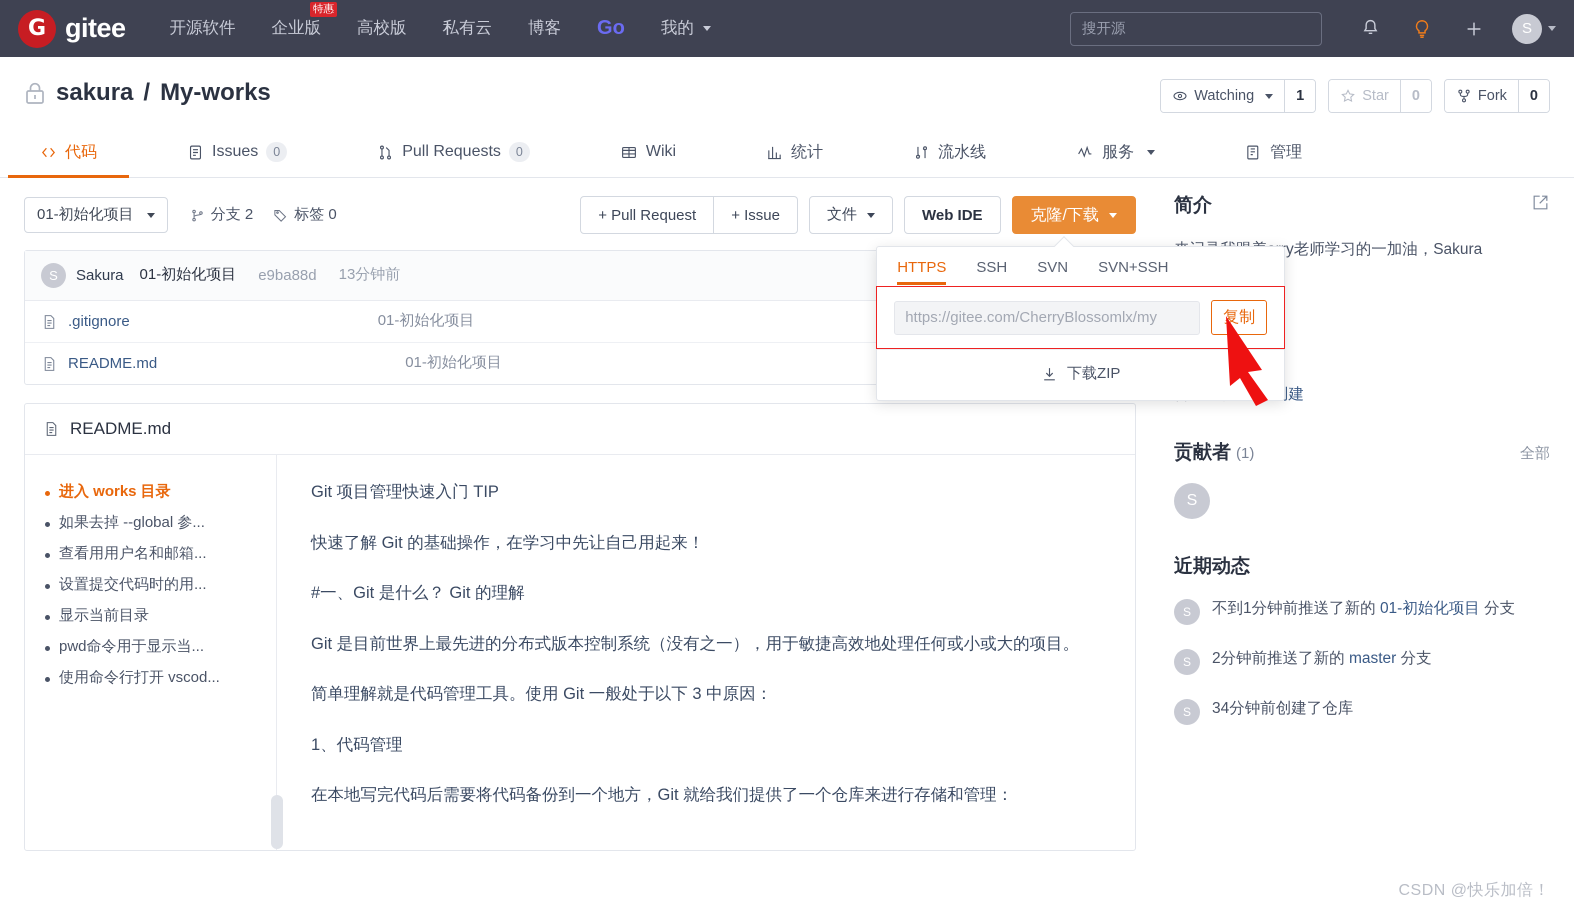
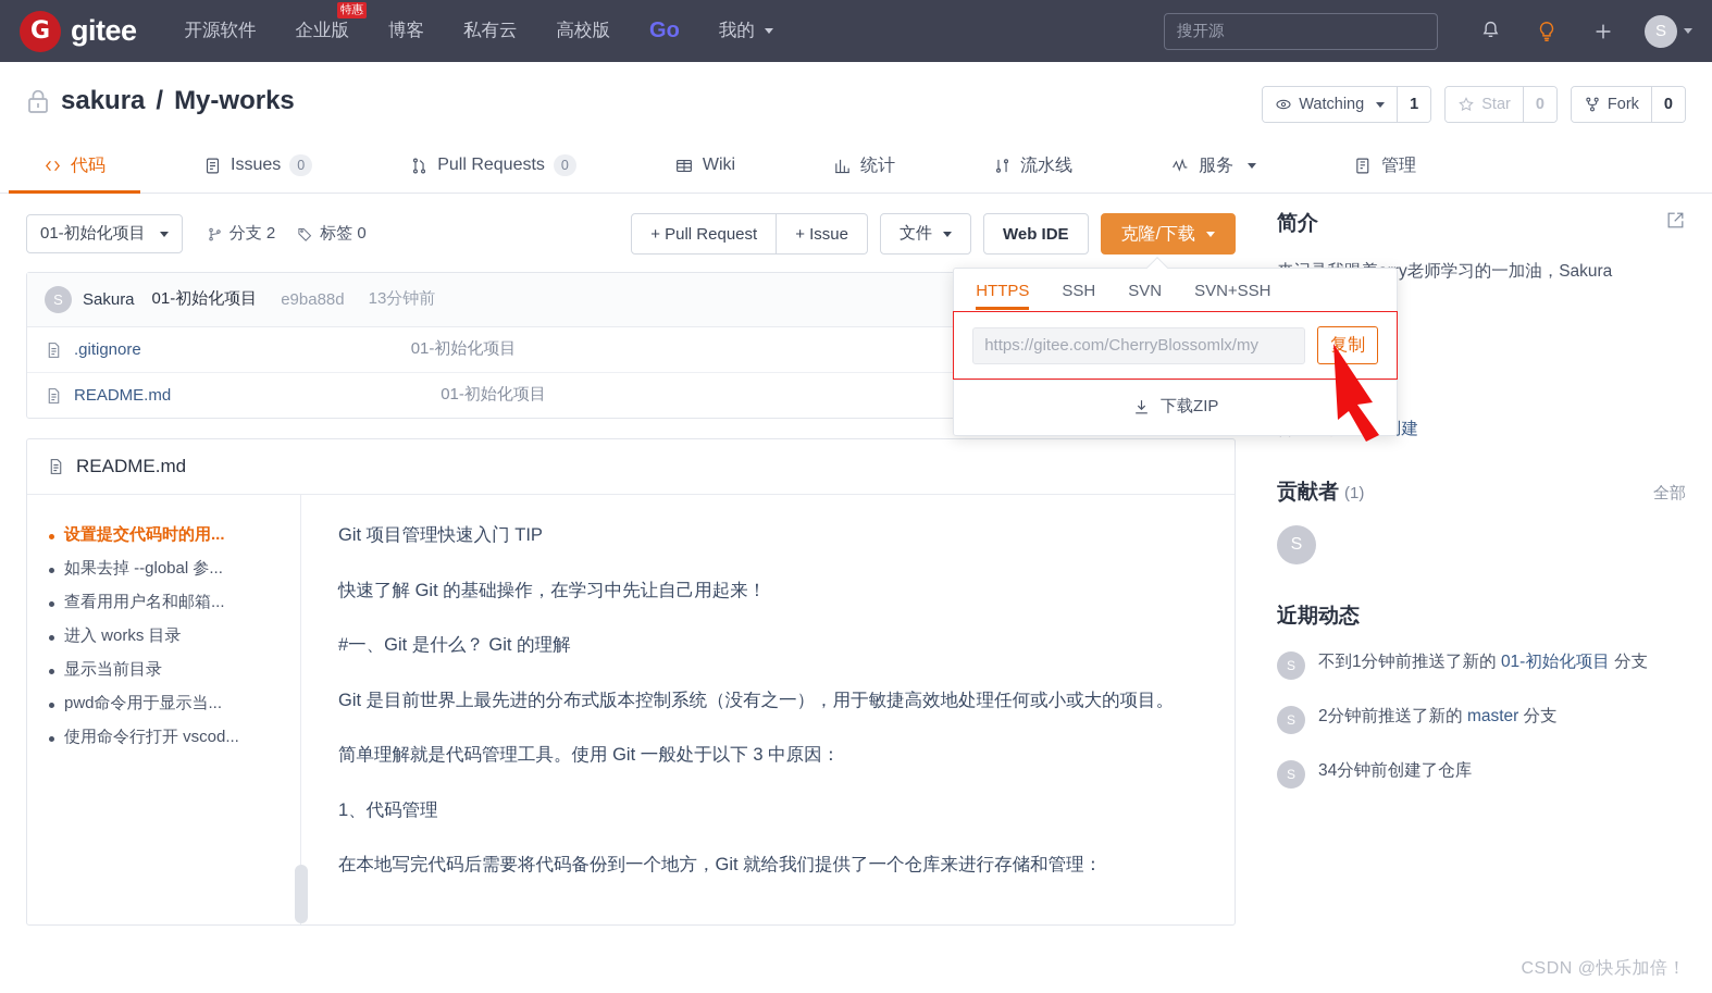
  G
  gitee
  开源软件
  特惠
  企业版
- 高校版
+ 博客
  私有云
- 博客
+ 高校版
  Go
  我的
  搜开源
  S
  sakura
  /
  My-works
  Watching
  1
  Star
  0
  Fork
  0
  代码
  Issues
  0
  Pull Requests
  0
  Wiki
  统计
  流水线
  服务
  管理
  01-初始化项目
  分支 2
  标签 0
  + Pull Request
  + Issue
  文件
  Web IDE
  克隆/下载
  HTTPS
  SSH
  SVN
  SVN+SSH
  https://gitee.com/CherryBlossomlx/my
  复制
  下载ZIP
  S
  Sakura
  01-初始化项目
  e9ba88d
  13分钟前
  .gitignore
  01-初始化项目
  README.md
  01-初始化项目
  README.md
- 进入 works 目录
+ 设置提交代码时的用...
  如果去掉 --global 参...
  查看用用户名和邮箱...
- 设置提交代码时的用...
+ 进入 works 目录
  显示当前目录
  pwd命令用于显示当...
  使用命令行打开 vscod...
  Git 项目管理快速入门 TIP
  快速了解 Git 的基础操作，在学习中先让自己用起来！
  #一、Git 是什么？ Git 的理解
  Git 是目前世界上最先进的分布式版本控制系统（没有之一），用于敏捷高效地处理任何或小或大的项目。
  简单理解就是代码管理工具。使用 Git 一般处于以下 3 中原因：
  1、代码管理
  在本地写完代码后需要将代码备份到一个地方，Git 就给我们提供了一个仓库来进行存储和管理：
  简介
  贡献者
  (1)
  全部
  S
  近期动态
  S
  不到1分钟前推送了新的 01-初始化项目 分支
  S
  2分钟前推送了新的 master 分支
  S
  34分钟前创建了仓库
  CSDN @快乐加倍！
